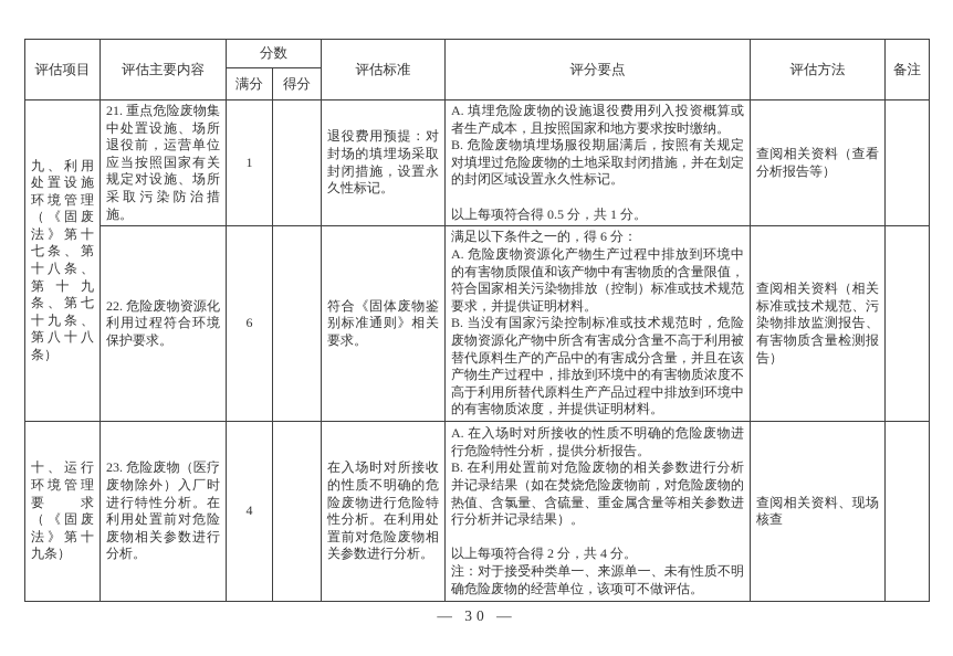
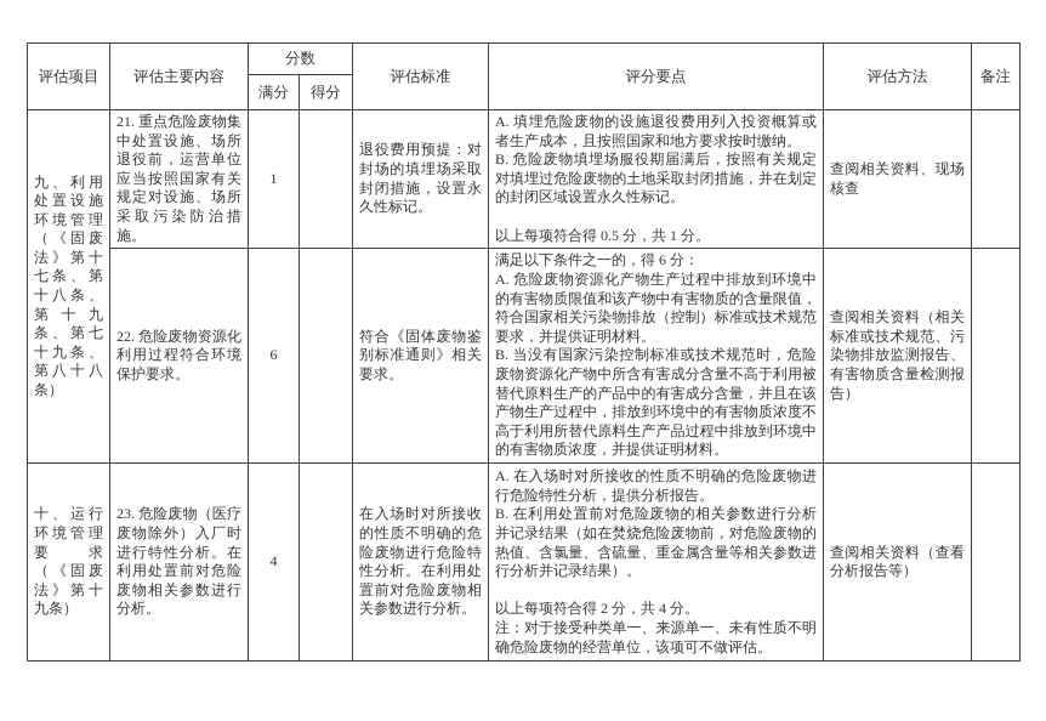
  评估项目	评估主要内容	分数	评估标准	评分要点	评估方法	备注
  满分	得分
- 九、利用处置设施环境管理（《固废法》第十七条、第十八条、第十九条、第七十九条、第八十八条）	21. 重点危险废物集中处置设施、场所退役前，运营单位应当按照国家有关规定对设施、场所采取污染防治措施。	1		退役费用预提：对封场的填埋场采取封闭措施，设置永久性标记。	A. 填埋危险废物的设施退役费用列入投资概算或者生产成本，且按照国家和地方要求按时缴纳。 B. 危险废物填埋场服役期届满后，按照有关规定对填埋过危险废物的土地采取封闭措施，并在划定的封闭区域设置永久性标记。 以上每项符合得 0.5 分，共 1 分。	查阅相关资料（查看分析报告等）
+ 九、利用处置设施环境管理（《固废法》第十七条、第十八条、第十九条、第七十九条、第八十八条）	21. 重点危险废物集中处置设施、场所退役前，运营单位应当按照国家有关规定对设施、场所采取污染防治措施。	1		退役费用预提：对封场的填埋场采取封闭措施，设置永久性标记。	A. 填埋危险废物的设施退役费用列入投资概算或者生产成本，且按照国家和地方要求按时缴纳。 B. 危险废物填埋场服役期届满后，按照有关规定对填埋过危险废物的土地采取封闭措施，并在划定的封闭区域设置永久性标记。 以上每项符合得 0.5 分，共 1 分。	查阅相关资料、现场核查
  22. 危险废物资源化利用过程符合环境保护要求。	6		符合《固体废物鉴别标准通则》相关要求。	满足以下条件之一的，得 6 分： A. 危险废物资源化产物生产过程中排放到环境中的有害物质限值和该产物中有害物质的含量限值，符合国家相关污染物排放（控制）标准或技术规范要求，并提供证明材料。 B. 当没有国家污染控制标准或技术规范时，危险废物资源化产物中所含有害成分含量不高于利用被替代原料生产的产品中的有害成分含量，并且在该产物生产过程中，排放到环境中的有害物质浓度不高于利用所替代原料生产产品过程中排放到环境中的有害物质浓度，并提供证明材料。	查阅相关资料（相关标准或技术规范、污染物排放监测报告、有害物质含量检测报告）
- 十、运行环境管理要求（《固废法》第十九条）	23. 危险废物（医疗废物除外）入厂时进行特性分析。在利用处置前对危险废物相关参数进行分析。	4		在入场时对所接收的性质不明确的危险废物进行危险特性分析。在利用处置前对危险废物相关参数进行分析。	A. 在入场时对所接收的性质不明确的危险废物进行危险特性分析，提供分析报告。 B. 在利用处置前对危险废物的相关参数进行分析并记录结果（如在焚烧危险废物前，对危险废物的热值、含氯量、含硫量、重金属含量等相关参数进行分析并记录结果）。 以上每项符合得 2 分，共 4 分。 注：对于接受种类单一、来源单一、未有性质不明确危险废物的经营单位，该项可不做评估。	查阅相关资料、现场核查
+ 十、运行环境管理要求（《固废法》第十九条）	23. 危险废物（医疗废物除外）入厂时进行特性分析。在利用处置前对危险废物相关参数进行分析。	4		在入场时对所接收的性质不明确的危险废物进行危险特性分析。在利用处置前对危险废物相关参数进行分析。	A. 在入场时对所接收的性质不明确的危险废物进行危险特性分析，提供分析报告。 B. 在利用处置前对危险废物的相关参数进行分析并记录结果（如在焚烧危险废物前，对危险废物的热值、含氯量、含硫量、重金属含量等相关参数进行分析并记录结果）。 以上每项符合得 2 分，共 4 分。 注：对于接受种类单一、来源单一、未有性质不明确危险废物的经营单位，该项可不做评估。	查阅相关资料（查看分析报告等）
- — 30 —
